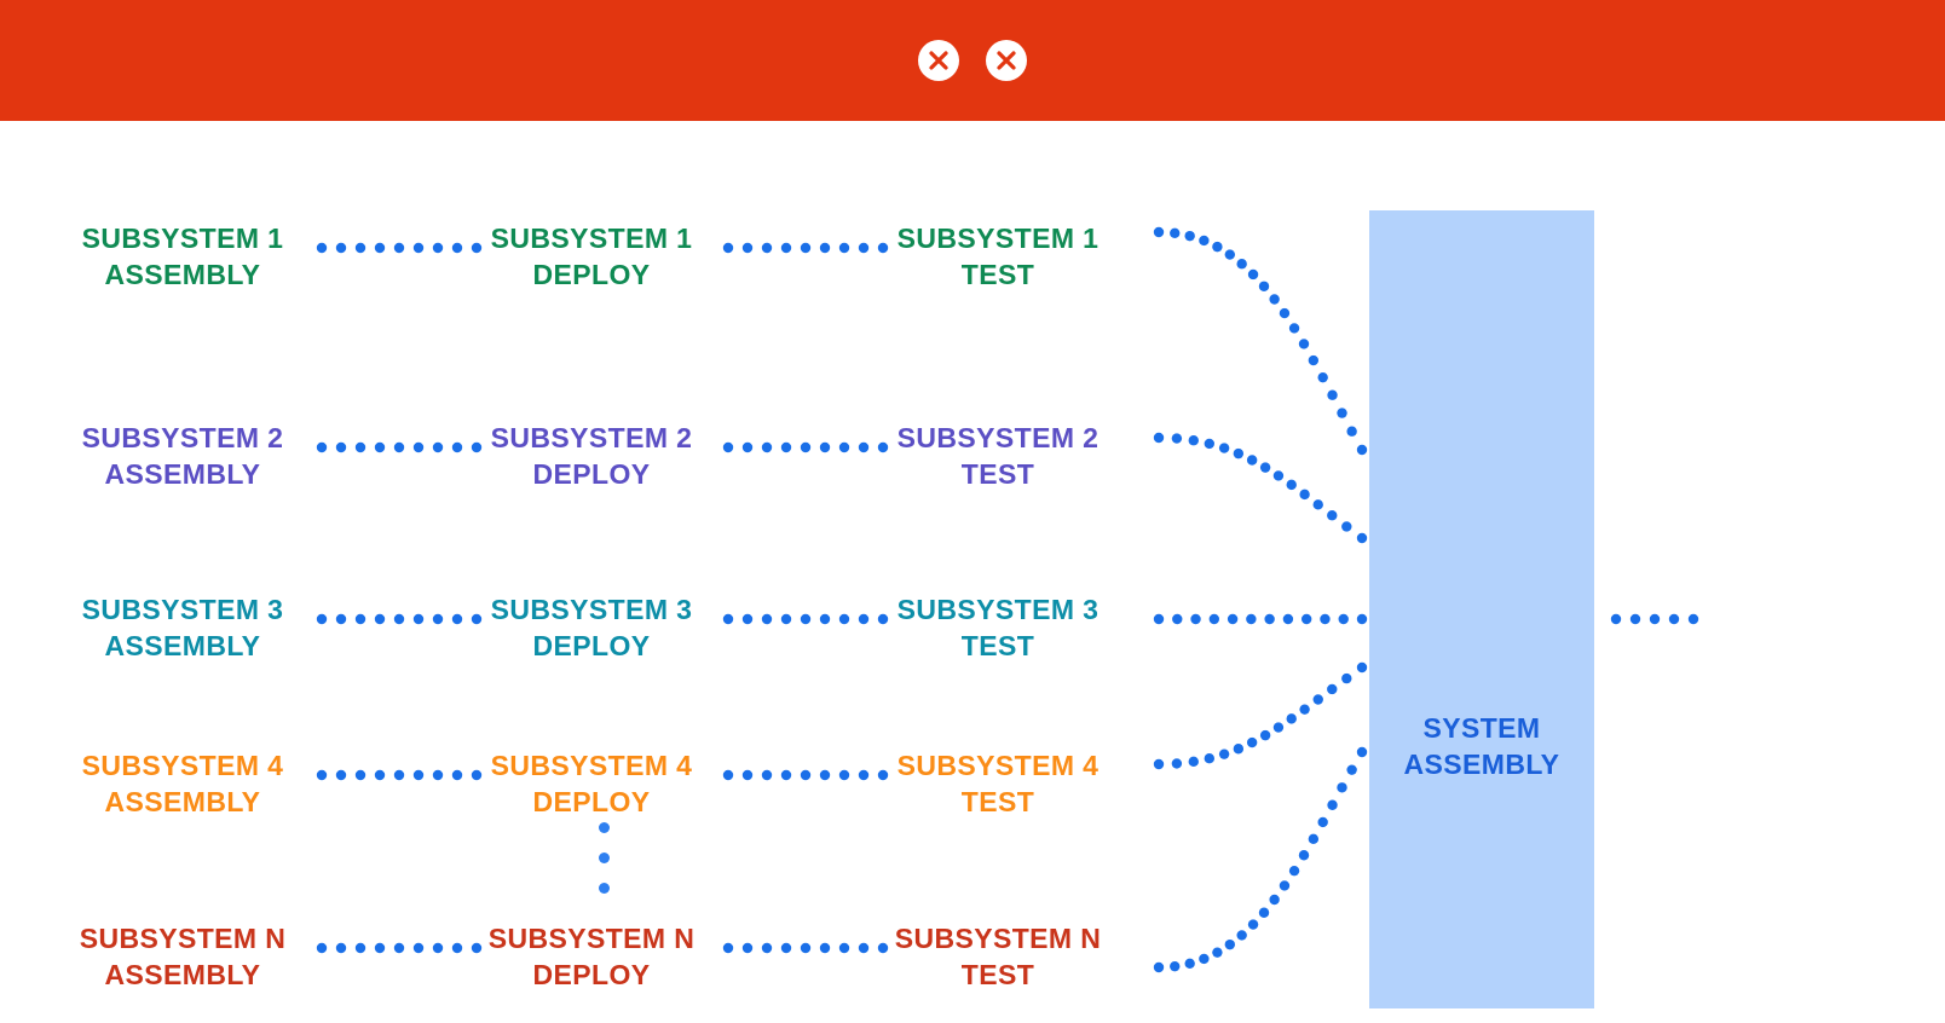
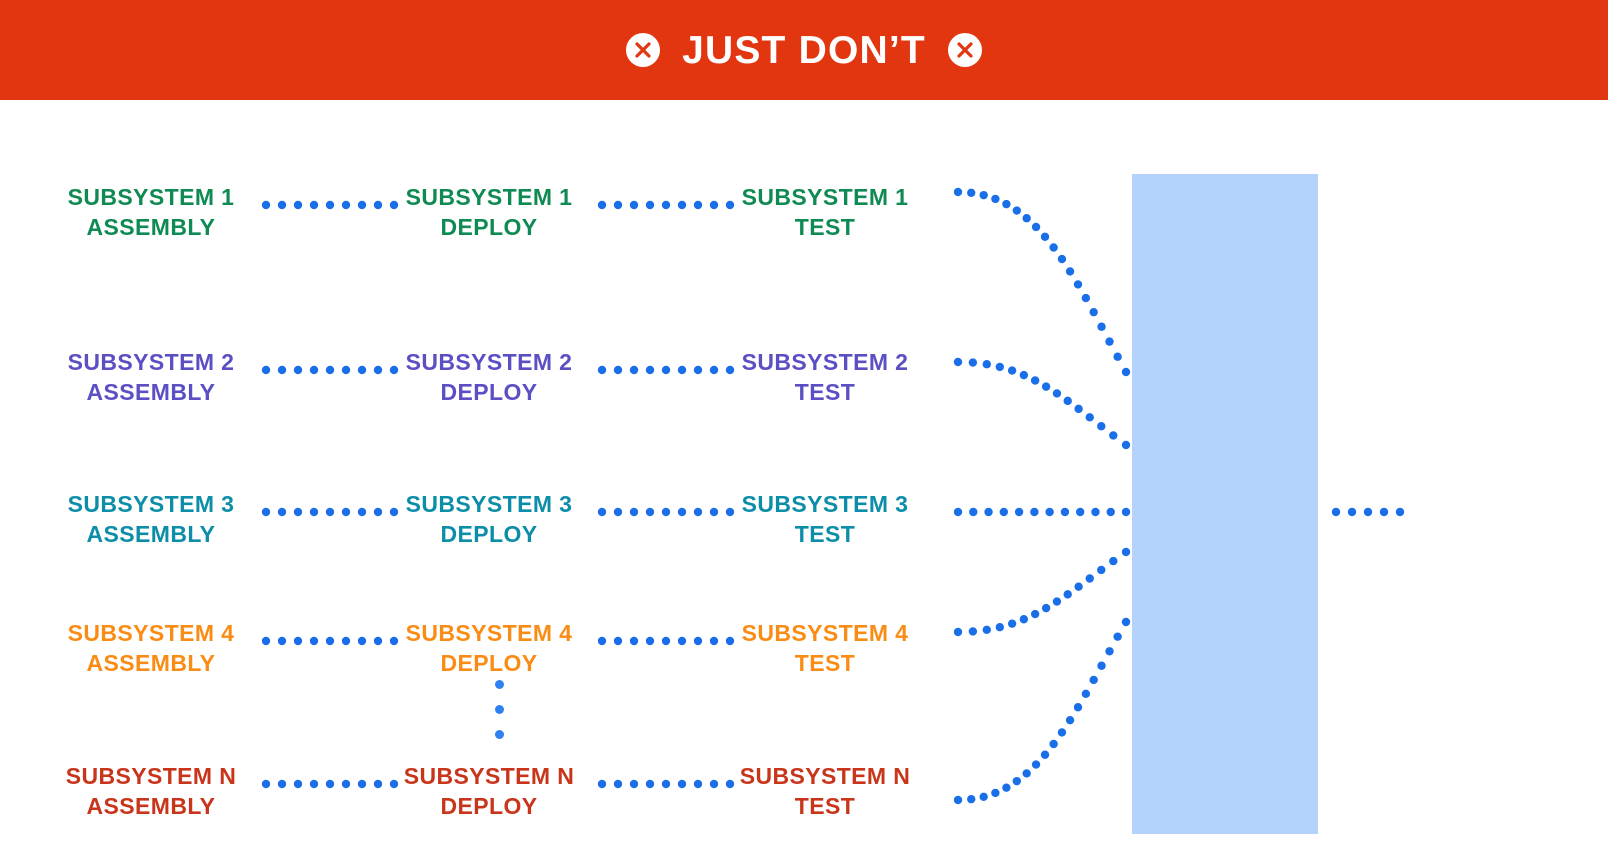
+ JUST DON’T
  SUBSYSTEM 1
  ASSEMBLY
  SUBSYSTEM 1
  DEPLOY
  SUBSYSTEM 1
  TEST
  SUBSYSTEM 2
  ASSEMBLY
  SUBSYSTEM 2
  DEPLOY
  SUBSYSTEM 2
  TEST
  SUBSYSTEM 3
  ASSEMBLY
  SUBSYSTEM 3
  DEPLOY
  SUBSYSTEM 3
  TEST
  SUBSYSTEM 4
  ASSEMBLY
  SUBSYSTEM 4
  DEPLOY
  SUBSYSTEM 4
  TEST
  SUBSYSTEM N
  ASSEMBLY
  SUBSYSTEM N
  DEPLOY
  SUBSYSTEM N
  TEST
- SYSTEM ASSEMBLY
